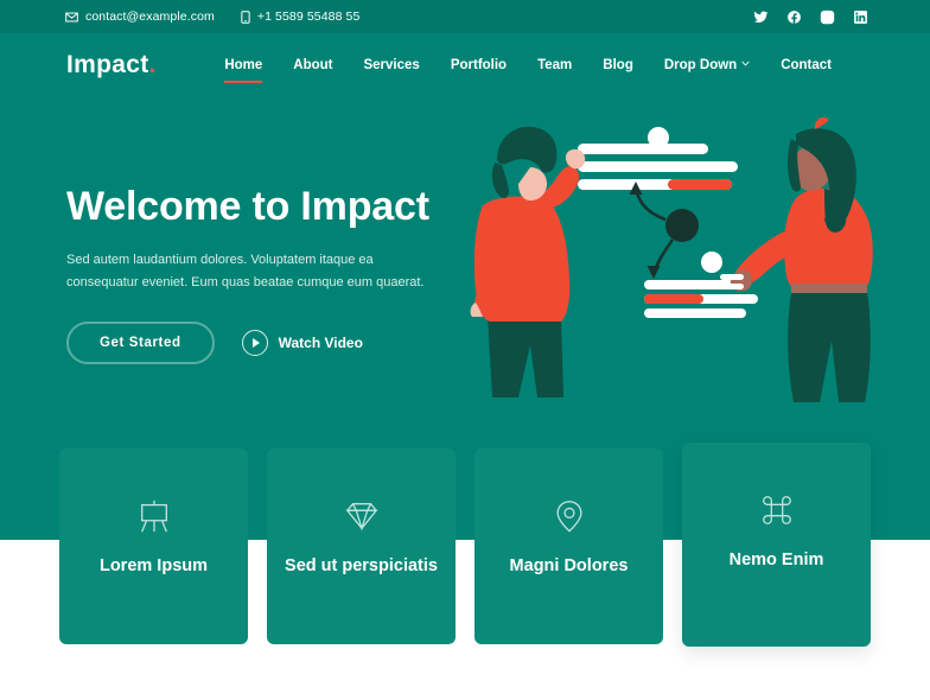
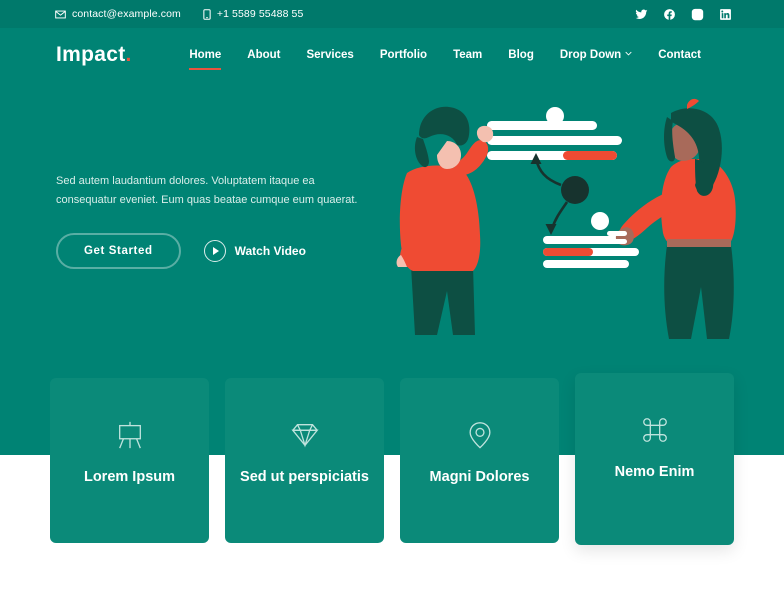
  contact@example.com
  +1 5589 55488 55
  Impact.
  Home
  About
  Services
  Portfolio
  Team
  Blog
  Drop Down
  Contact
- Welcome to Impact
  Sed autem laudantium dolores. Voluptatem itaque ea consequatur eveniet. Eum quas beatae cumque eum quaerat.
  Get Started
  Watch Video
  Lorem Ipsum
  Sed ut perspiciatis
  Magni Dolores
  Nemo Enim
